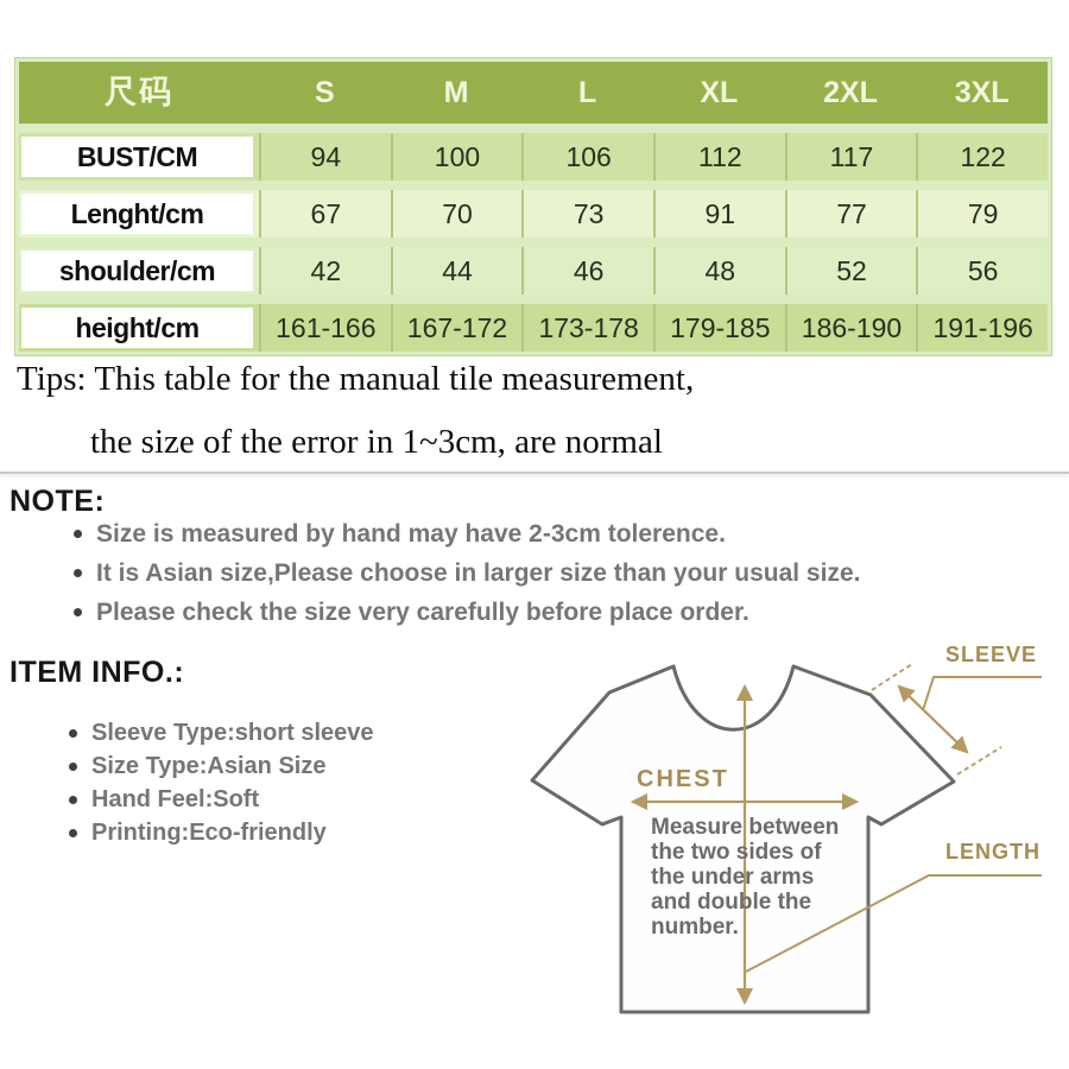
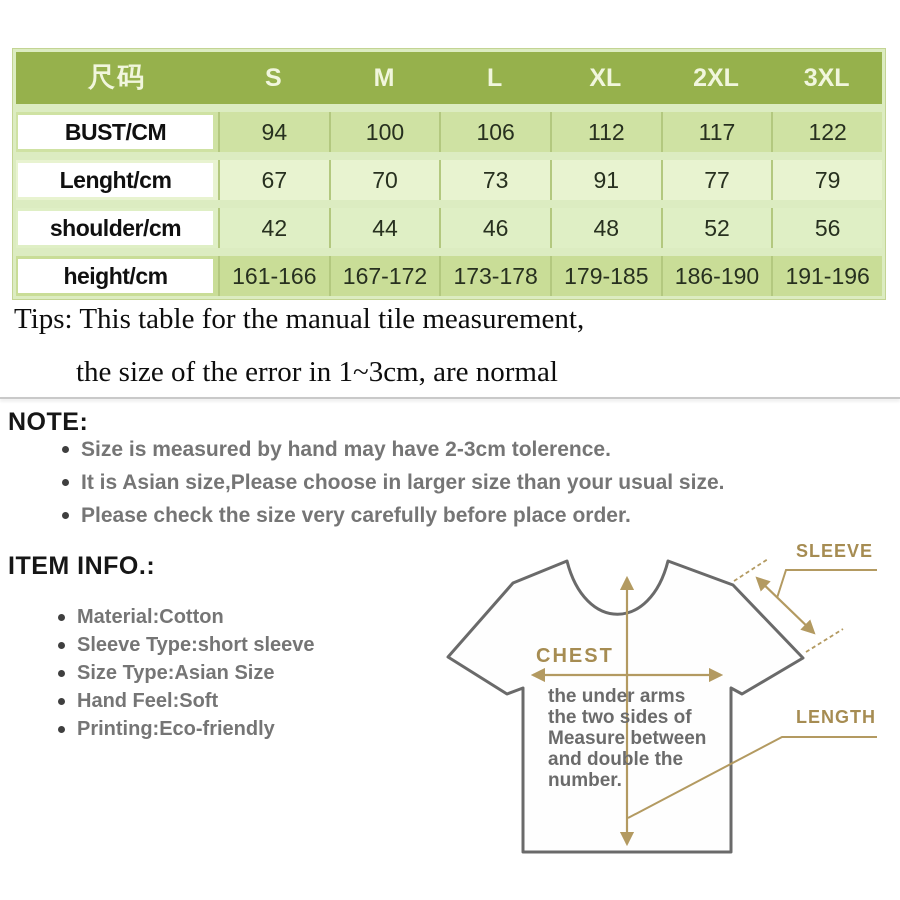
  尺码
  S
  M
  L
  XL
  2XL
  3XL
  BUST/CM
  94
  100
  106
  112
  117
  122
  Lenght/cm
  67
  70
  73
  91
  77
  79
  shoulder/cm
  42
  44
  46
  48
  52
  56
  height/cm
  161-166
  167-172
  173-178
  179-185
  186-190
  191-196
  Tips: This table for the manual tile measurement,
  the size of the error in 1~3cm, are normal
  NOTE:
  Size is measured by hand may have 2-3cm tolerence.
  It is Asian size,Please choose in larger size than your usual size.
  Please check the size very carefully before place order.
  ITEM INFO.:
+ Material:Cotton
  Sleeve Type:short sleeve
  Size Type:Asian Size
  Hand Feel:Soft
  Printing:Eco-friendly
  SLEEVE
  CHEST
  LENGTH
- Measure between
+ the under arms
  the two sides of
- the under arms
+ Measure between
  and double the
  number.
